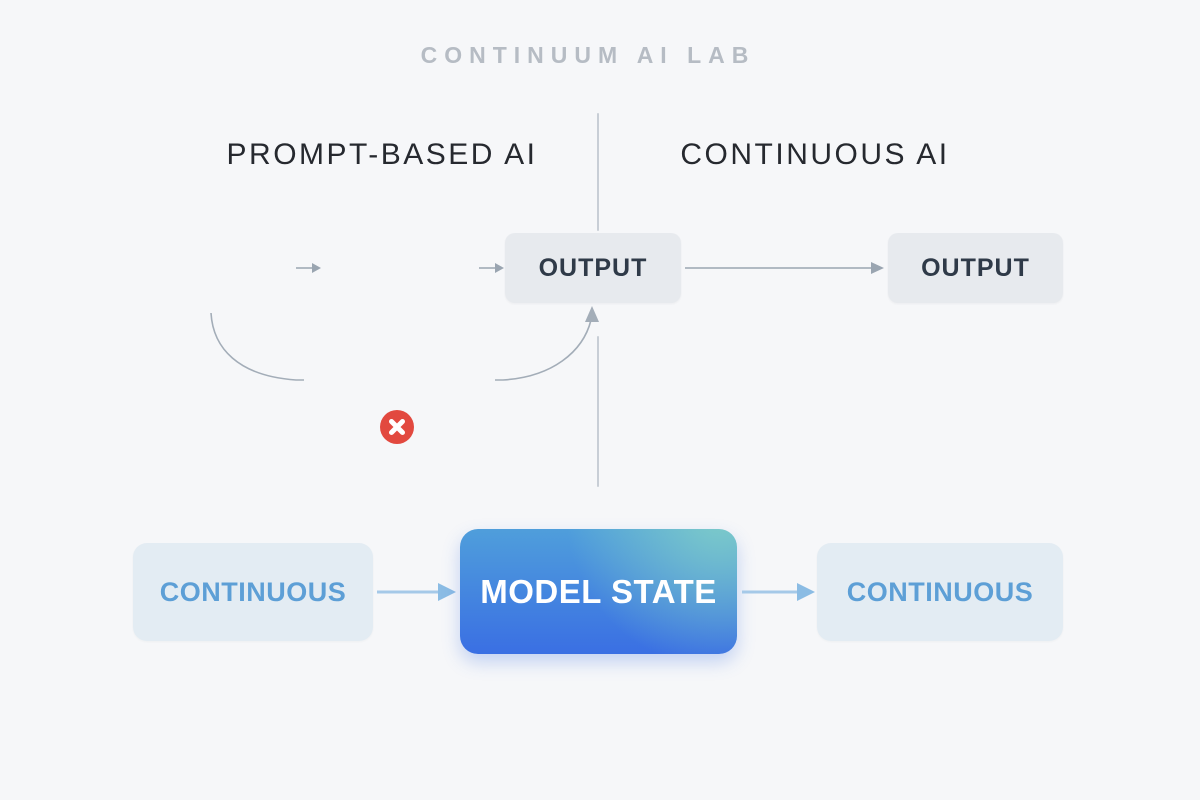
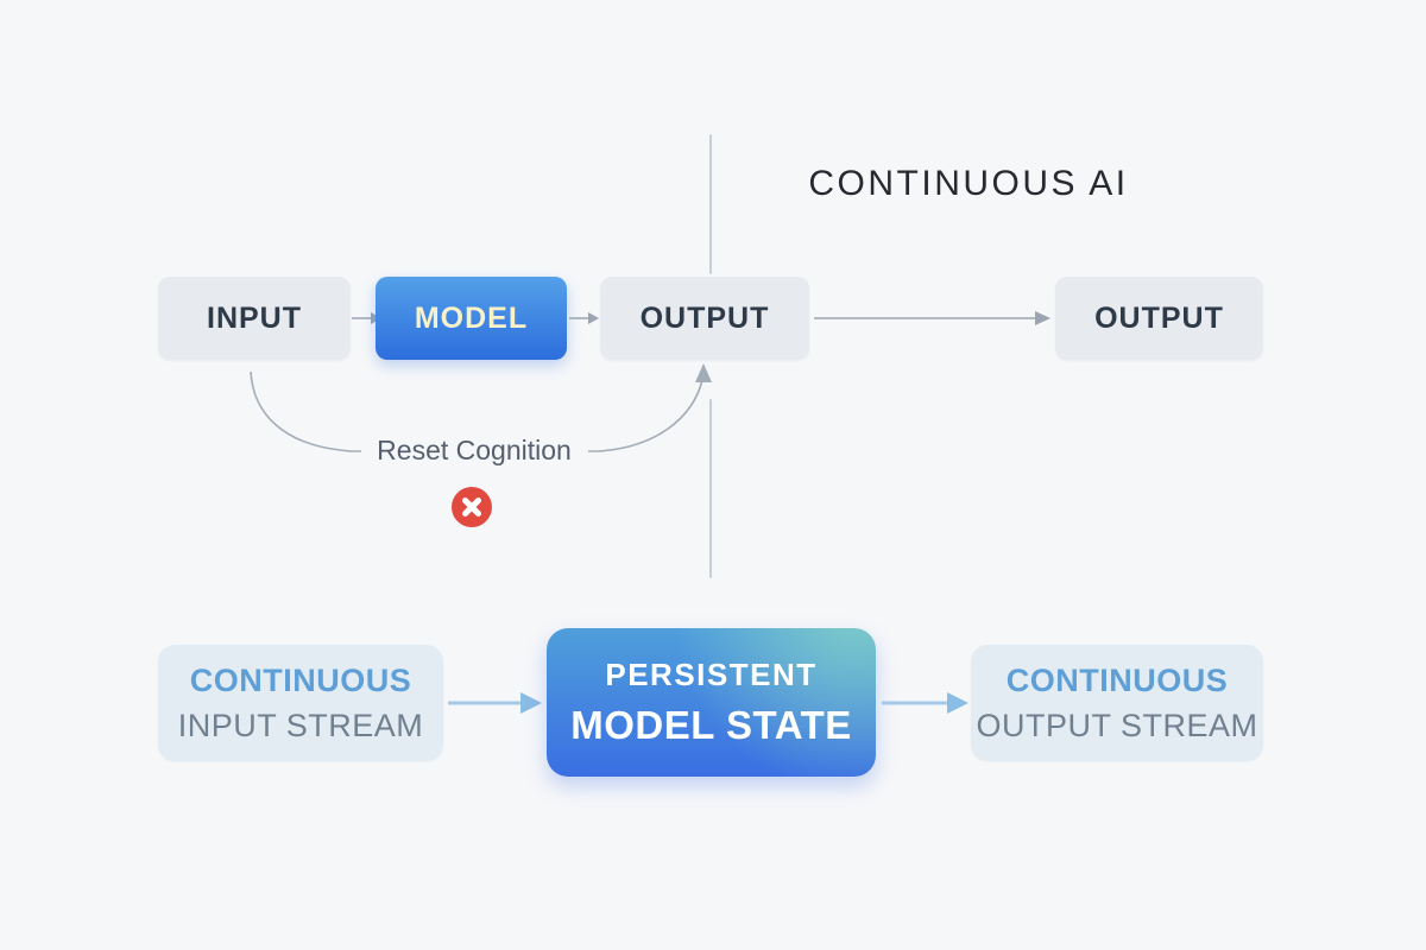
- CONTINUUM AI LAB
- PROMPT-BASED AI
  CONTINUOUS AI
+ INPUT
+ MODEL
  OUTPUT
  OUTPUT
+ Reset Cognition
  CONTINUOUS
+ INPUT STREAM
+ PERSISTENT
  MODEL STATE
  CONTINUOUS
+ OUTPUT STREAM
